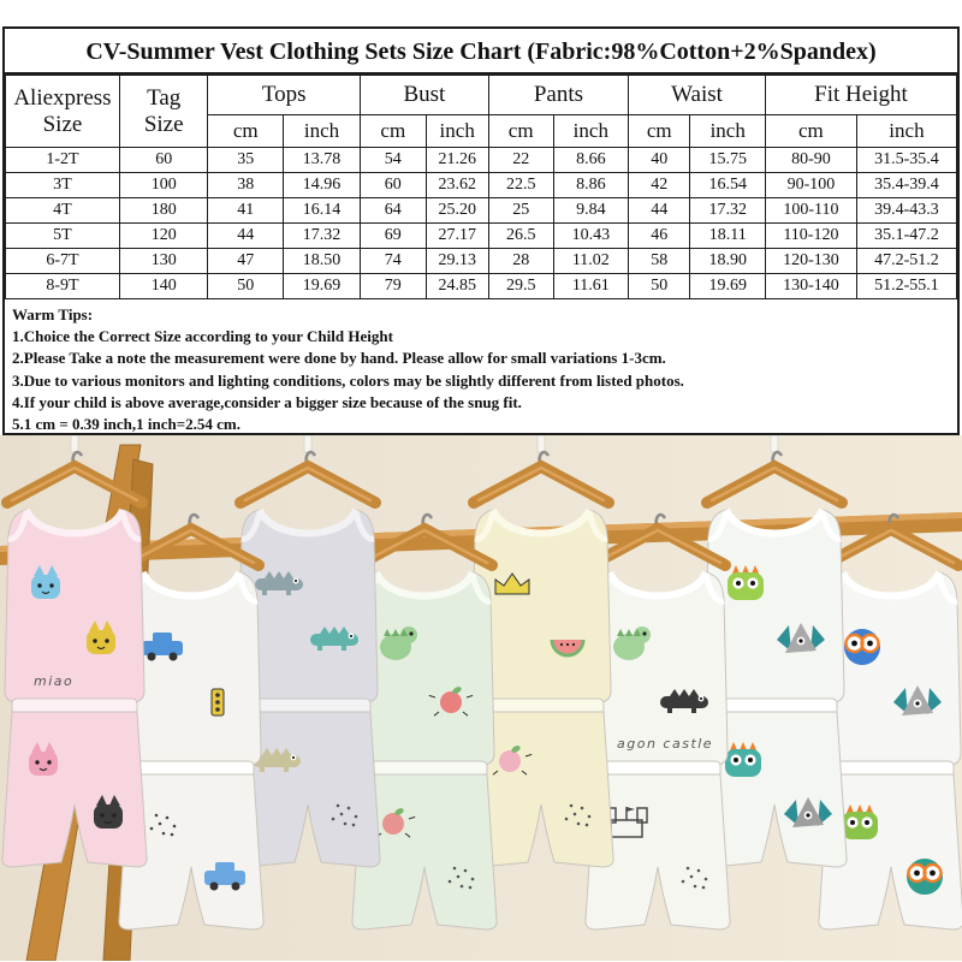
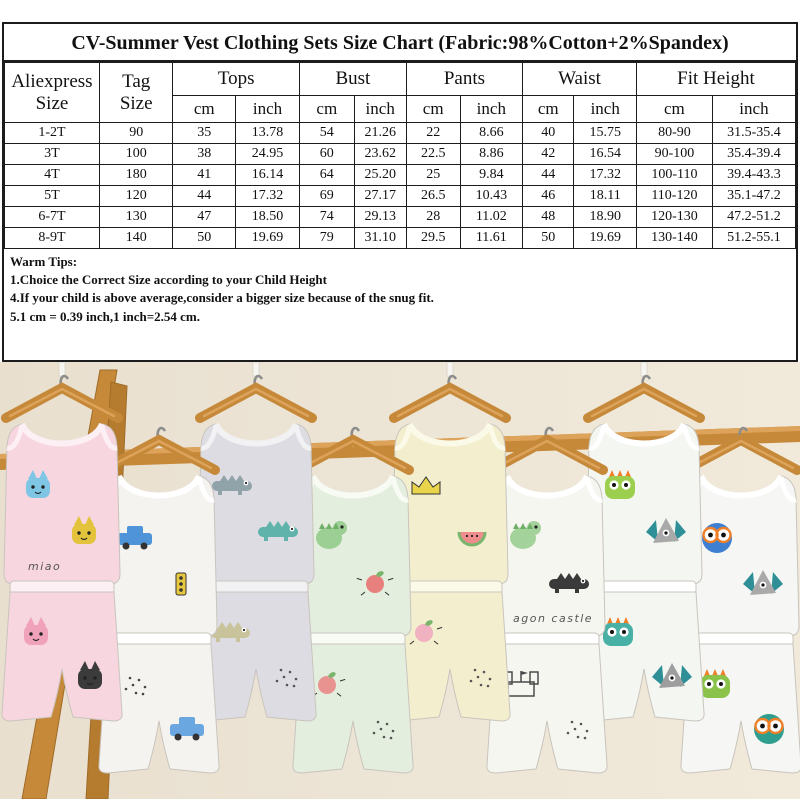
  CV-Summer Vest Clothing Sets Size Chart (Fabric:98%Cotton+2%Spandex)
  Aliexpress Size	Tag Size	Tops	Bust	Pants	Waist	Fit Height
  cm	inch	cm	inch	cm	inch	cm	inch	cm	inch
- 1-2T	60	35	13.78	54	21.26	22	8.66	40	15.75	80-90	31.5-35.4
+ 1-2T	90	35	13.78	54	21.26	22	8.66	40	15.75	80-90	31.5-35.4
- 3T	100	38	14.96	60	23.62	22.5	8.86	42	16.54	90-100	35.4-39.4
+ 3T	100	38	24.95	60	23.62	22.5	8.86	42	16.54	90-100	35.4-39.4
  4T	180	41	16.14	64	25.20	25	9.84	44	17.32	100-110	39.4-43.3
  5T	120	44	17.32	69	27.17	26.5	10.43	46	18.11	110-120	35.1-47.2
- 6-7T	130	47	18.50	74	29.13	28	11.02	58	18.90	120-130	47.2-51.2
+ 6-7T	130	47	18.50	74	29.13	28	11.02	48	18.90	120-130	47.2-51.2
- 8-9T	140	50	19.69	79	24.85	29.5	11.61	50	19.69	130-140	51.2-55.1
+ 8-9T	140	50	19.69	79	31.10	29.5	11.61	50	19.69	130-140	51.2-55.1
  Warm Tips:
  1.Choice the Correct Size according to your Child Height
- 2.Please Take a note the measurement were done by hand. Please allow for small variations 1-3cm.
- 3.Due to various monitors and lighting conditions, colors may be slightly different from listed photos.
  4.If your child is above average,consider a bigger size because of the snug fit.
  5.1 cm = 0.39 inch,1 inch=2.54 cm.
  agon castle
  miao
